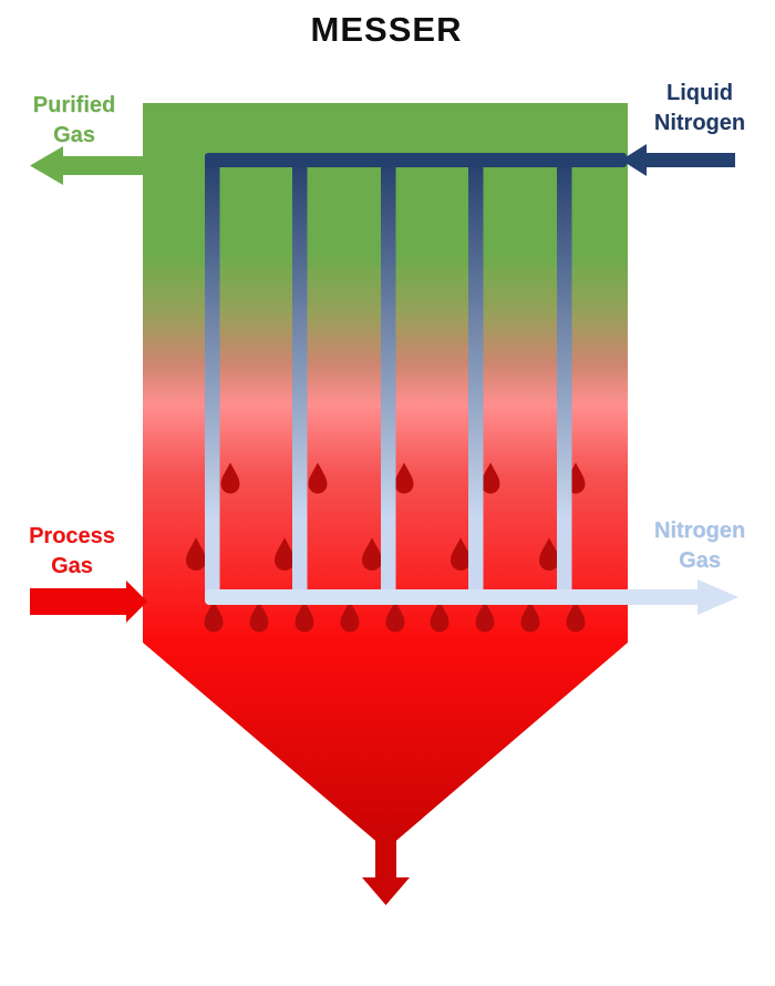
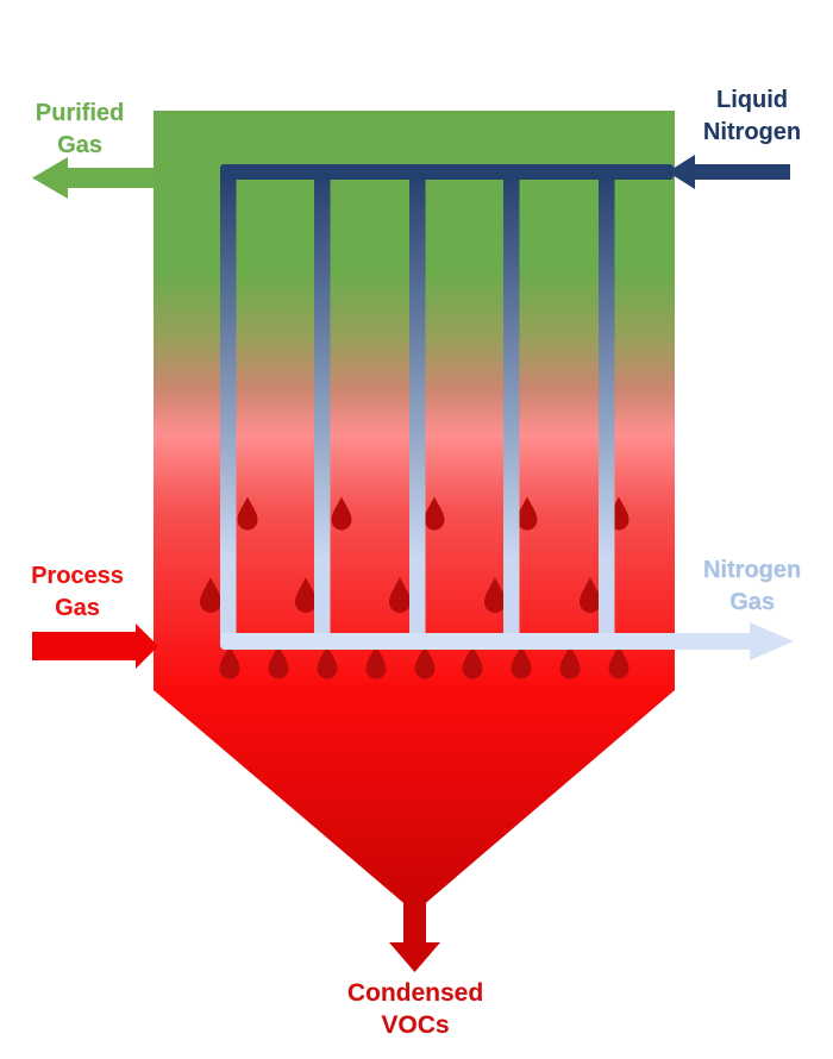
- MESSER
  Purified
  Gas
  Liquid
  Nitrogen
  Process
  Gas
  Nitrogen
  Gas
+ Condensed
+ VOCs
